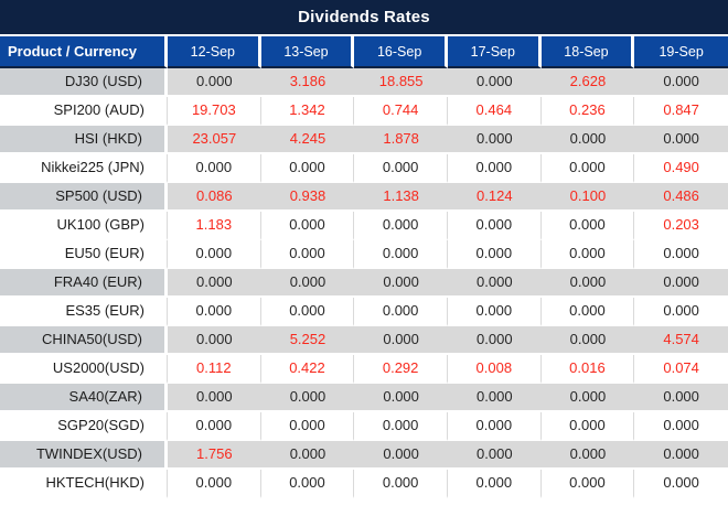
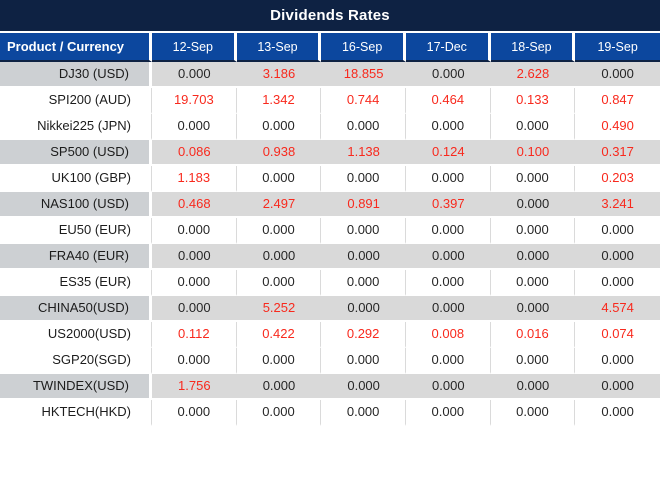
  Dividends Rates
- Product / Currency	12-Sep	13-Sep	16-Sep	17-Sep	18-Sep	19-Sep
+ Product / Currency	12-Sep	13-Sep	16-Sep	17-Dec	18-Sep	19-Sep
  DJ30 (USD)	0.000	3.186	18.855	0.000	2.628	0.000
- SPI200 (AUD)	19.703	1.342	0.744	0.464	0.236	0.847
+ SPI200 (AUD)	19.703	1.342	0.744	0.464	0.133	0.847
- HSI (HKD)	23.057	4.245	1.878	0.000	0.000	0.000
  Nikkei225 (JPN)	0.000	0.000	0.000	0.000	0.000	0.490
- SP500 (USD)	0.086	0.938	1.138	0.124	0.100	0.486
+ SP500 (USD)	0.086	0.938	1.138	0.124	0.100	0.317
  UK100 (GBP)	1.183	0.000	0.000	0.000	0.000	0.203
+ NAS100 (USD)	0.468	2.497	0.891	0.397	0.000	3.241
  EU50 (EUR)	0.000	0.000	0.000	0.000	0.000	0.000
  FRA40 (EUR)	0.000	0.000	0.000	0.000	0.000	0.000
  ES35 (EUR)	0.000	0.000	0.000	0.000	0.000	0.000
  CHINA50(USD)	0.000	5.252	0.000	0.000	0.000	4.574
  US2000(USD)	0.112	0.422	0.292	0.008	0.016	0.074
- SA40(ZAR)	0.000	0.000	0.000	0.000	0.000	0.000
  SGP20(SGD)	0.000	0.000	0.000	0.000	0.000	0.000
  TWINDEX(USD)	1.756	0.000	0.000	0.000	0.000	0.000
  HKTECH(HKD)	0.000	0.000	0.000	0.000	0.000	0.000
